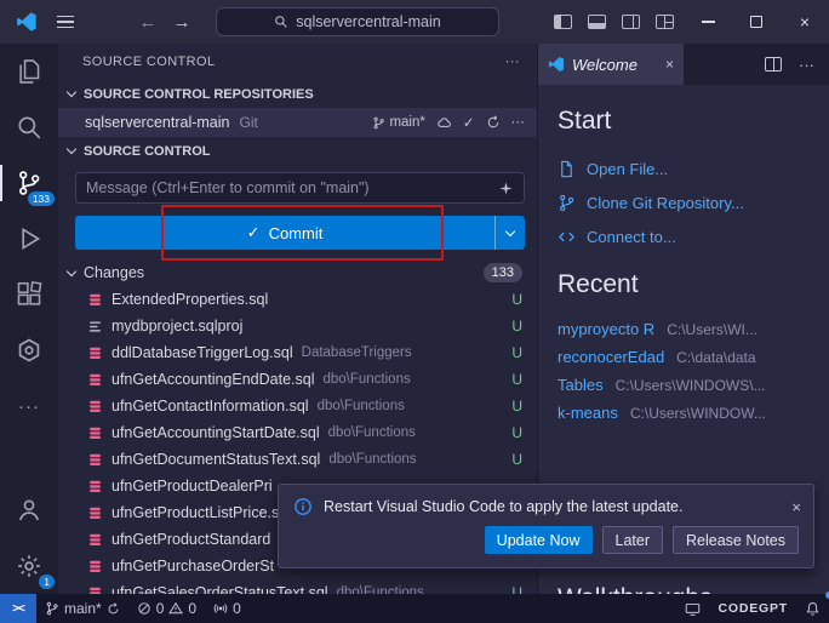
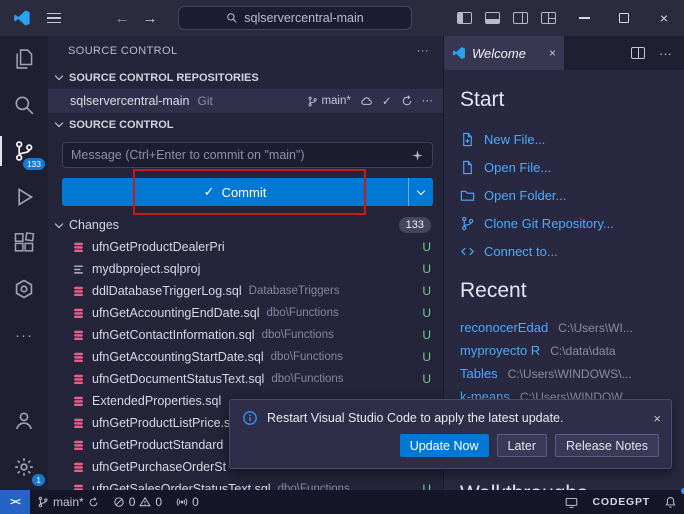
  ←
  →
  sqlservercentral-main
  ×
  133
  ···
  1
  SOURCE CONTROL
  ···
  SOURCE CONTROL REPOSITORIES
  sqlservercentral-main
  Git
  main*
  ✓
  ···
  SOURCE CONTROL
  Message (Ctrl+Enter to commit on "main")
  ✓
  Commit
  Changes
  133
- ExtendedProperties.sql
+ ufnGetProductDealerPri
  U
  mydbproject.sqlproj
  U
  ddlDatabaseTriggerLog.sql
  DatabaseTriggers
  U
  ufnGetAccountingEndDate.sql
  dbo\Functions
  U
  ufnGetContactInformation.sql
  dbo\Functions
  U
  ufnGetAccountingStartDate.sql
  dbo\Functions
  U
  ufnGetDocumentStatusText.sql
  dbo\Functions
  U
- ufnGetProductDealerPri
+ ExtendedProperties.sql
  ufnGetProductListPrice.s
  ufnGetProductStandard
  ufnGetPurchaseOrderSt
  ufnGetSalesOrderStatusText.sql
  dbo\Functions
  U
  Welcome
  ×
  ···
  Start
+ New File...
  Open File...
+ Open Folder...
  Clone Git Repository...
  Connect to...
  Recent
- myproyecto R
+ reconocerEdad
  C:\Users\WI...
- reconocerEdad
+ myproyecto R
  C:\data\data
  Tables
  C:\Users\WINDOWS\...
  k-means
  C:\Users\WINDOW...
  Restart Visual Studio Code to apply the latest update.
  ×
  Update Now
  Later
  Release Notes
  ><
  main*
  0
  0
  0
  CODEGPT
